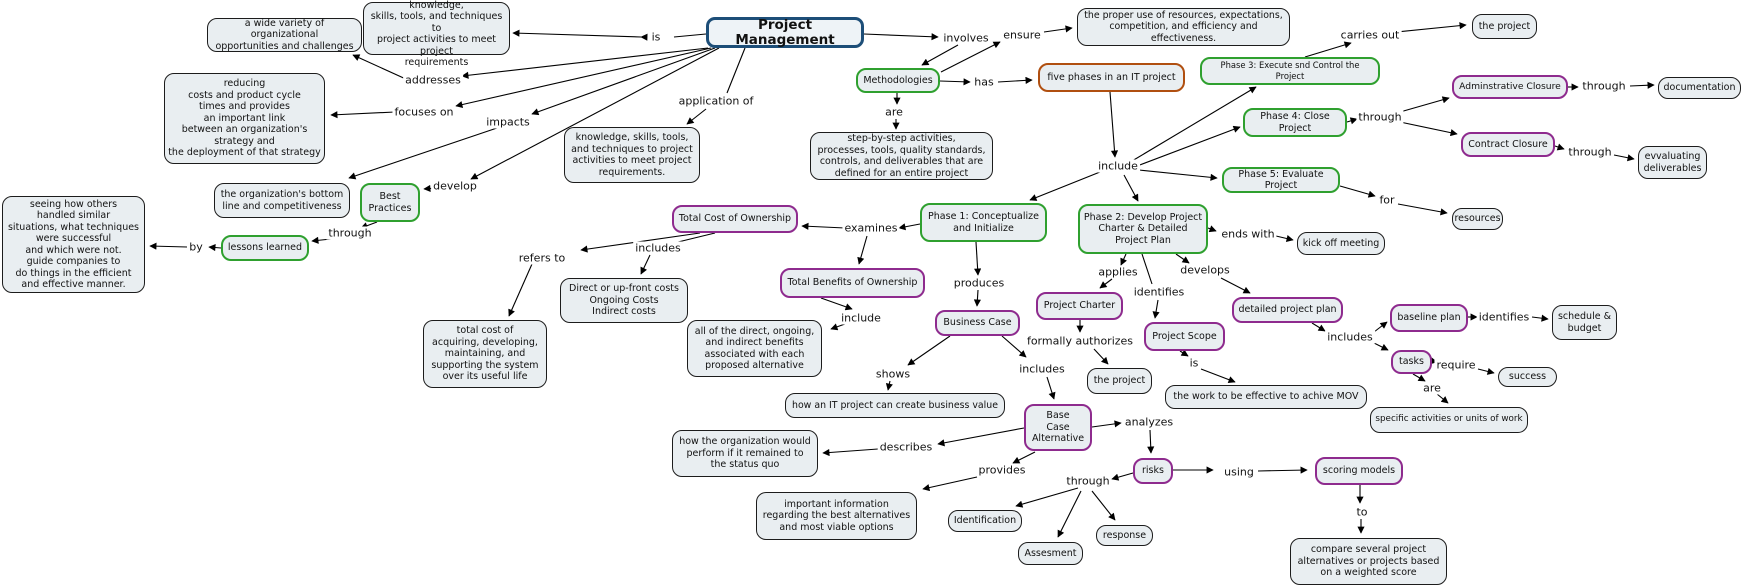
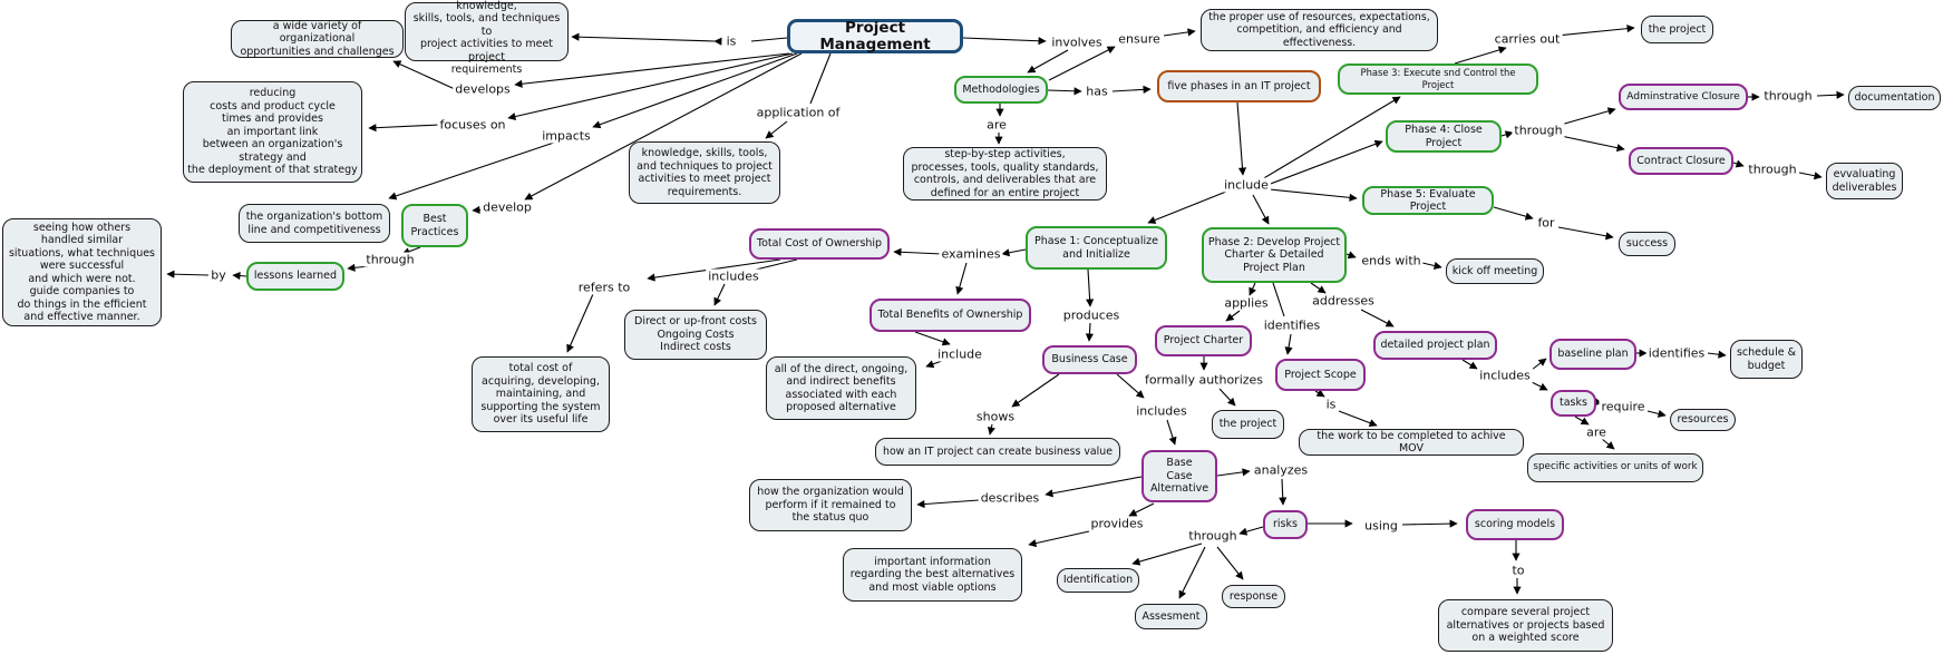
  is
  involves
  ensure
  carries out
  through
- addresses
+ develops
  has
  through
  focuses on
  are
  impacts
  through
  application of
  include
  develop
  for
  through
  by
  refers to
  includes
  examines
  ends with
  applies
  identifies
- develops
+ addresses
  includes
  include
  produces
  formally authorizes
  includes
  is
  identifies
  require
  are
  shows
  analyzes
  describes
  provides
  through
  using
  to
  Project Management
  a wide variety of organizational
  opportunities and challenges
  skills, tools, and techniques to
  project activities to meet project
  requirements
  the proper use of resources, expectations,
  competition, and efficiency and effectiveness.
  the project
  Methodologies
  five phases in an IT project
  Phase 3: Execute snd Control the Project
  Adminstrative Closure
  documentation
  reducing
  costs and product cycle
  times and provides
  an important link
  between an organization's
  strategy and
  the deployment of that strategy
  Phase 4: Close Project
  Contract Closure
  evvaluating
  deliverables
  knowledge, skills, tools,
  and techniques to project
  activities to meet project
  requirements.
  step-by-step activities,
  processes, tools, quality standards,
  controls, and deliverables that are
  defined for an entire project
  Phase 5: Evaluate Project
  the organization's bottom
  line and competitiveness
  Best
  Practices
- resources
+ success
  seeing how others
  handled similar
  situations, what techniques
  were successful
  and which were not.
  guide companies to
  do things in the efficient
  and effective manner.
  lessons learned
  Total Cost of Ownership
  Phase 1: Conceptualize
  and Initialize
  Phase 2: Develop Project
  Charter & Detailed
  Project Plan
  kick off meeting
  Total Benefits of Ownership
  Project Charter
  detailed project plan
  baseline plan
  schedule &
  budget
  Direct or up-front costs
  Ongoing Costs
  Indirect costs
  Business Case
  Project Scope
  tasks
- success
+ resources
  total cost of
  acquiring, developing,
  maintaining, and
  supporting the system
  over its useful life
  all of the direct, ongoing,
  and indirect benefits
  associated with each
  proposed alternative
  the project
- the work to be effective to achive MOV
+ the work to be completed to achive MOV
  specific activities or units of work
  how an IT project can create business value
  Base
  Case
  Alternative
  how the organization would
  perform if it remained to
  the status quo
  important information
  regarding the best alternatives
  and most viable options
  Identification
  Assesment
  response
  compare several project
  alternatives or projects based
  on a weighted score
  risks
  scoring models
